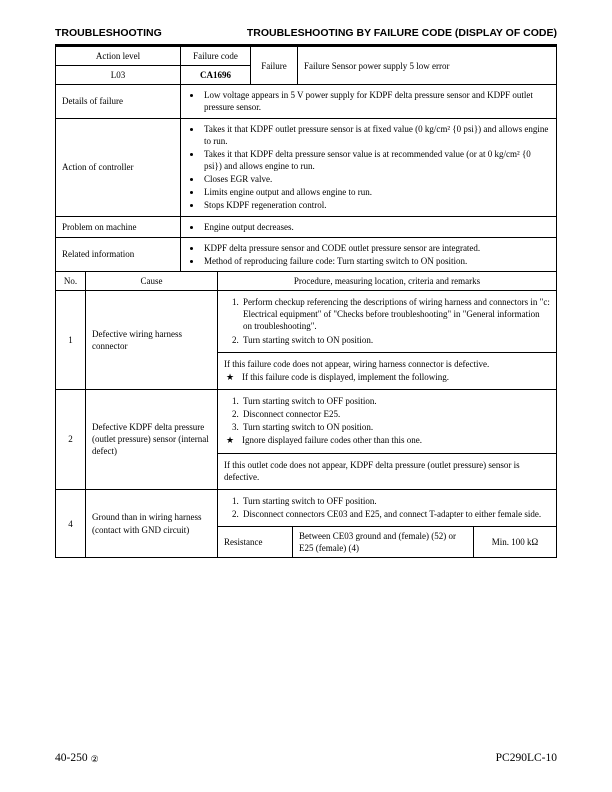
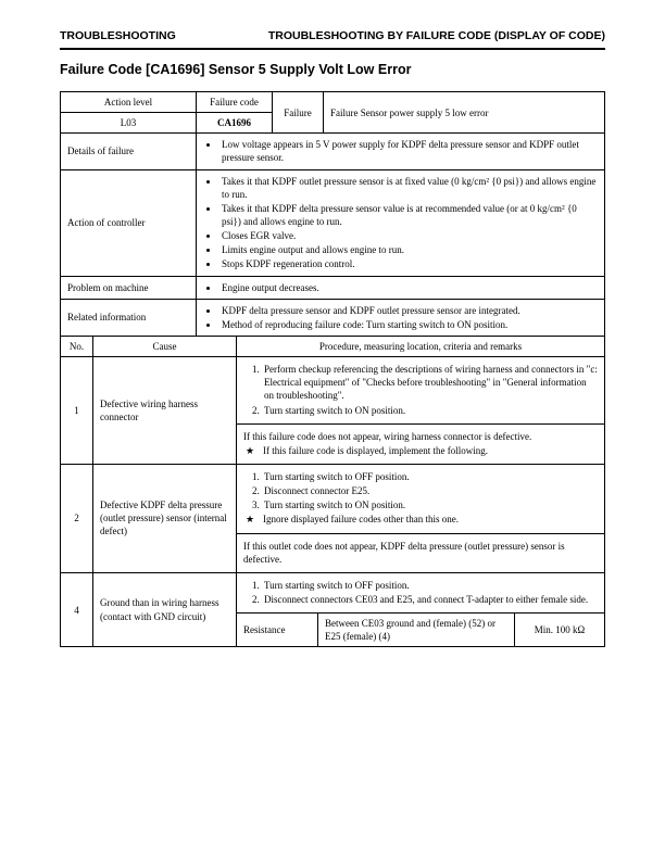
  TROUBLESHOOTING
  TROUBLESHOOTING BY FAILURE CODE (DISPLAY OF CODE)
+ Failure Code [CA1696] Sensor 5 Supply Volt Low Error
  Action level	Failure code	Failure	Failure Sensor power supply 5 low error
  L03	CA1696
  Details of failure	Low voltage appears in 5 V power supply for KDPF delta pressure sensor and KDPF outlet pressure sensor.
  Action of controller	Takes it that KDPF outlet pressure sensor is at fixed value (0 kg/cm² {0 psi}) and allows engine to run.Takes it that KDPF delta pressure sensor value is at recommended value (or at 0 kg/cm² {0 psi}) and allows engine to run.Closes EGR valve.Limits engine output and allows engine to run.Stops KDPF regeneration control.
  Problem on machine	Engine output decreases.
- Related information	KDPF delta pressure sensor and CODE outlet pressure sensor are integrated.Method of reproducing failure code: Turn starting switch to ON position.
+ Related information	KDPF delta pressure sensor and KDPF outlet pressure sensor are integrated.Method of reproducing failure code: Turn starting switch to ON position.
  No.	Cause	Procedure, measuring location, criteria and remarks
  1	Defective wiring harness connector	Perform checkup referencing the descriptions of wiring harness and connectors in "c: Electrical equipment" of "Checks before troubleshooting" in "General information on troubleshooting".Turn starting switch to ON position. If this failure code does not appear, wiring harness connector is defective. ★ If this failure code is displayed, implement the following.
  2	Defective KDPF delta pressure (outlet pressure) sensor (internal defect)	Turn starting switch to OFF position.Disconnect connector E25.Turn starting switch to ON position. ★ Ignore displayed failure codes other than this one. If this outlet code does not appear, KDPF delta pressure (outlet pressure) sensor is defective.
  4	Ground than in wiring harness (contact with GND circuit)	Turn starting switch to OFF position.Disconnect connectors CE03 and E25, and connect T-adapter to either female side.
  Resistance	Between CE03 ground and (female) (52) or E25 (female) (4)	Min. 100 kΩ
- 40-250
- ②
- PC290LC-10
